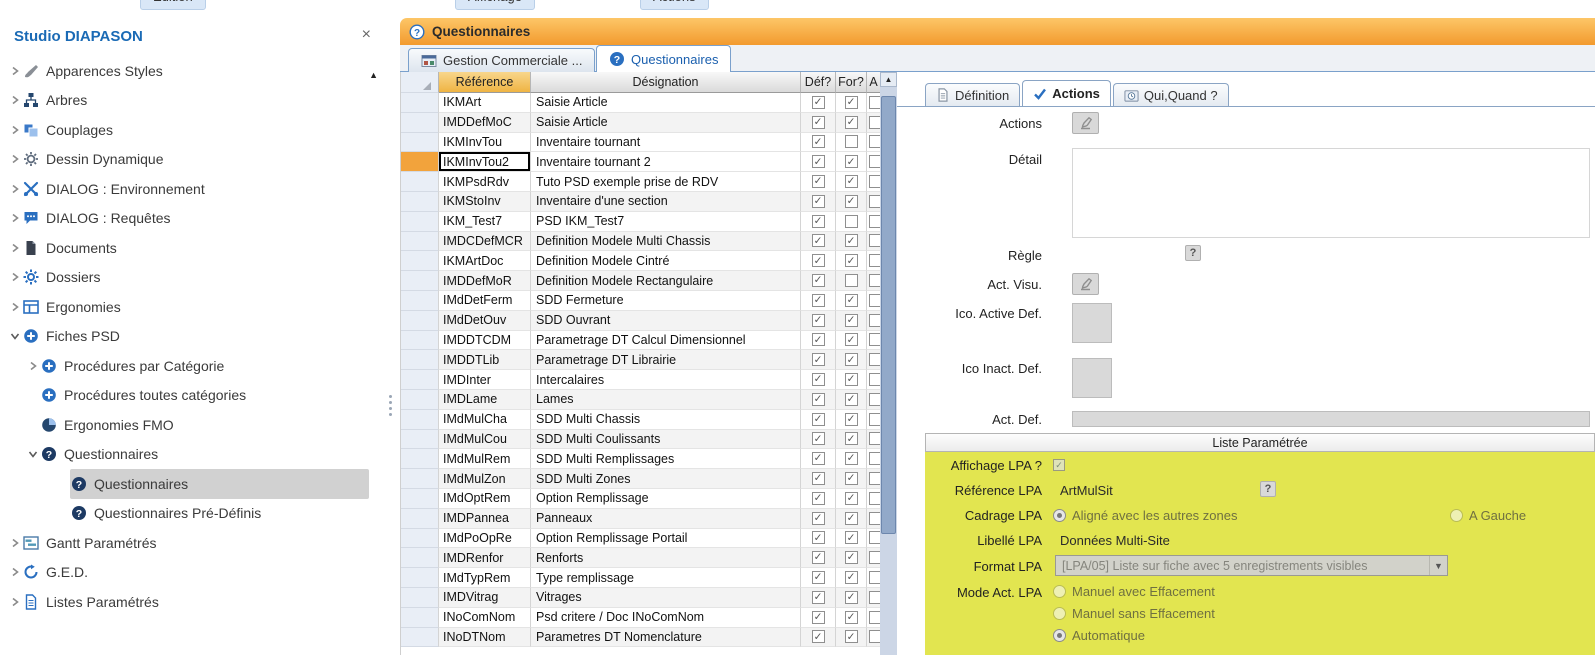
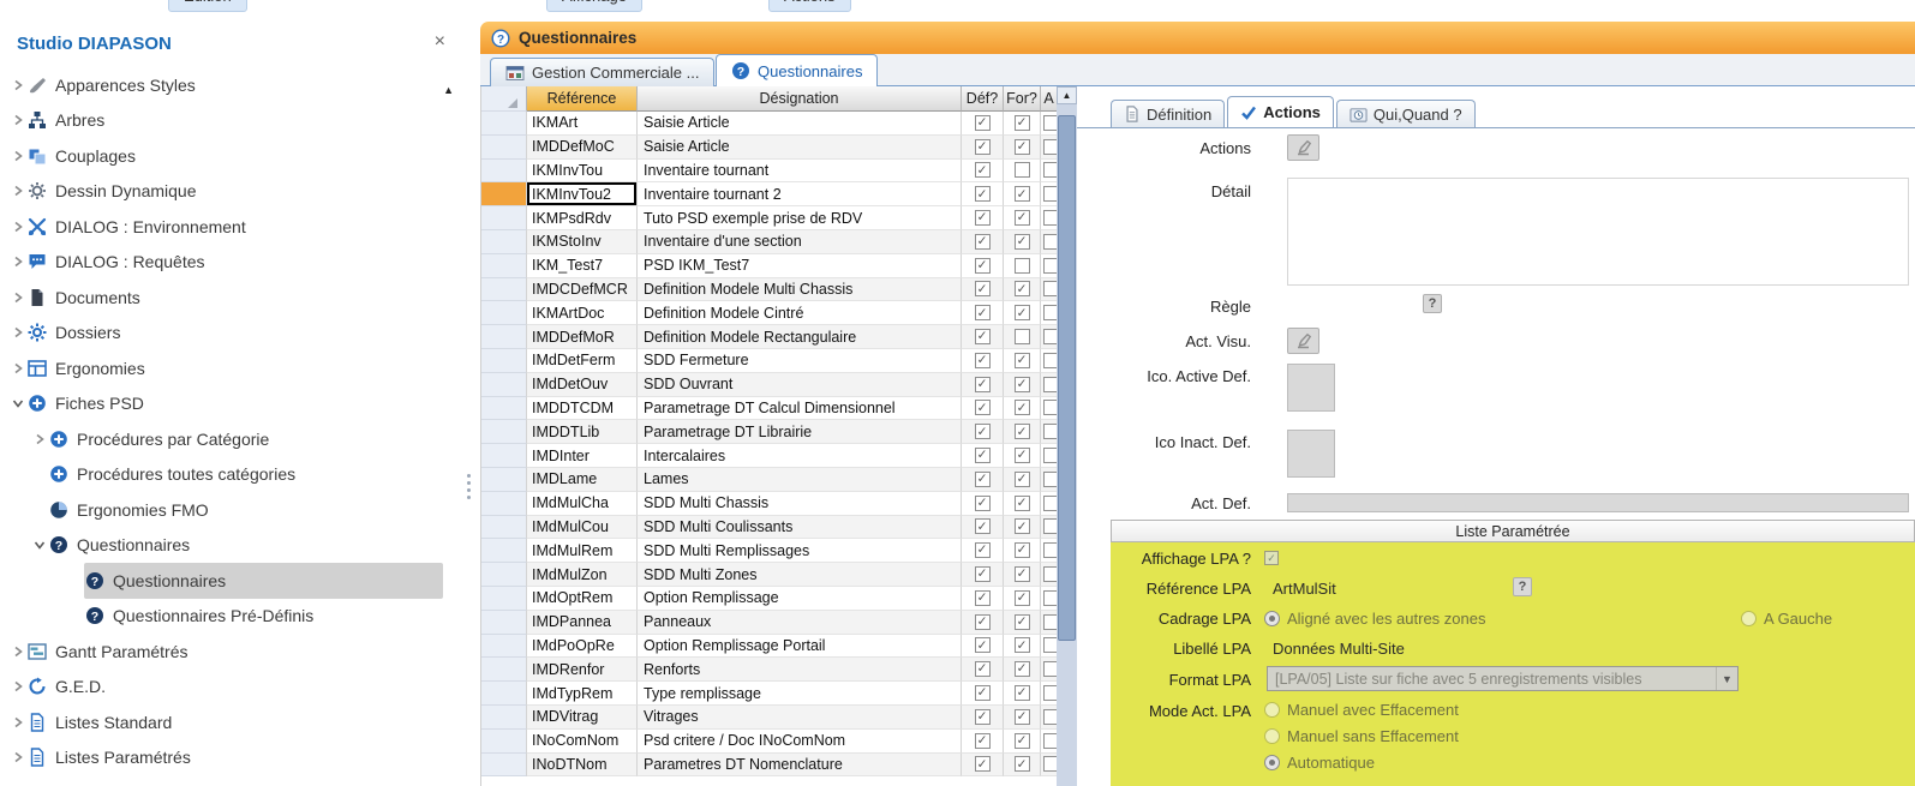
  Studio DIAPASON
  ×
  ▲
  Apparences Styles
  Arbres
  Couplages
  Dessin Dynamique
  DIALOG : Environnement
  DIALOG : Requêtes
  Documents
  Dossiers
  Ergonomies
  Fiches PSD
  Procédures par Catégorie
  Procédures toutes catégories
  Ergonomies FMO
  ?
  Questionnaires
  ?
  Questionnaires
  ?
  Questionnaires Pré-Définis
  Gantt Paramétrés
  G.E.D.
+ Listes Standard
  Listes Paramétrés
  ?
  Questionnaires
  Gestion Commerciale ...
  ?
  Questionnaires
  Référence
  Désignation
  Déf?
  For?
  A
  IKMArt
  Saisie Article
  ✓
  ✓
  IMDDefMoC
  Saisie Article
  ✓
  ✓
  IKMInvTou
  Inventaire tournant
  ✓
  IKMInvTou2
  Inventaire tournant 2
  ✓
  ✓
  IKMPsdRdv
  Tuto PSD exemple prise de RDV
  ✓
  ✓
  IKMStoInv
  Inventaire d'une section
  ✓
  ✓
  IKM_Test7
  PSD IKM_Test7
  ✓
  IMDCDefMCR
  Definition Modele Multi Chassis
  ✓
  ✓
  IKMArtDoc
  Definition Modele Cintré
  ✓
  ✓
  IMDDefMoR
  Definition Modele Rectangulaire
  ✓
  IMdDetFerm
  SDD Fermeture
  ✓
  ✓
  IMdDetOuv
  SDD Ouvrant
  ✓
  ✓
  IMDDTCDM
  Parametrage DT Calcul Dimensionnel
  ✓
  ✓
  IMDDTLib
  Parametrage DT Librairie
  ✓
  ✓
  IMDInter
  Intercalaires
  ✓
  ✓
  IMDLame
  Lames
  ✓
  ✓
  IMdMulCha
  SDD Multi Chassis
  ✓
  ✓
  IMdMulCou
  SDD Multi Coulissants
  ✓
  ✓
  IMdMulRem
  SDD Multi Remplissages
  ✓
  ✓
  IMdMulZon
  SDD Multi Zones
  ✓
  ✓
  IMdOptRem
  Option Remplissage
  ✓
  ✓
  IMDPannea
  Panneaux
  ✓
  ✓
  IMdPoOpRe
  Option Remplissage Portail
  ✓
  ✓
  IMDRenfor
  Renforts
  ✓
  ✓
  IMdTypRem
  Type remplissage
  ✓
  ✓
  IMDVitrag
  Vitrages
  ✓
  ✓
  INoComNom
  Psd critere / Doc INoComNom
  ✓
  ✓
  INoDTNom
  Parametres DT Nomenclature
  ✓
  ✓
  ▲
  Définition
  Actions
  Qui,Quand ?
  Actions
  Détail
  Règle
  ?
  Act. Visu.
  Ico. Active Def.
  Ico Inact. Def.
  Act. Def.
  Liste Paramétrée
  Affichage LPA ?
  ✓
  Référence LPA
  ArtMulSit
  ?
  Cadrage LPA
  Libellé LPA
  Données Multi-Site
  Format LPA
  [LPA/05] Liste sur fiche avec 5 enregistrements visibles
  ▼
  Mode Act. LPA
  Aligné avec les autres zones
  A Gauche
  Manuel avec Effacement
  Manuel sans Effacement
  Automatique
